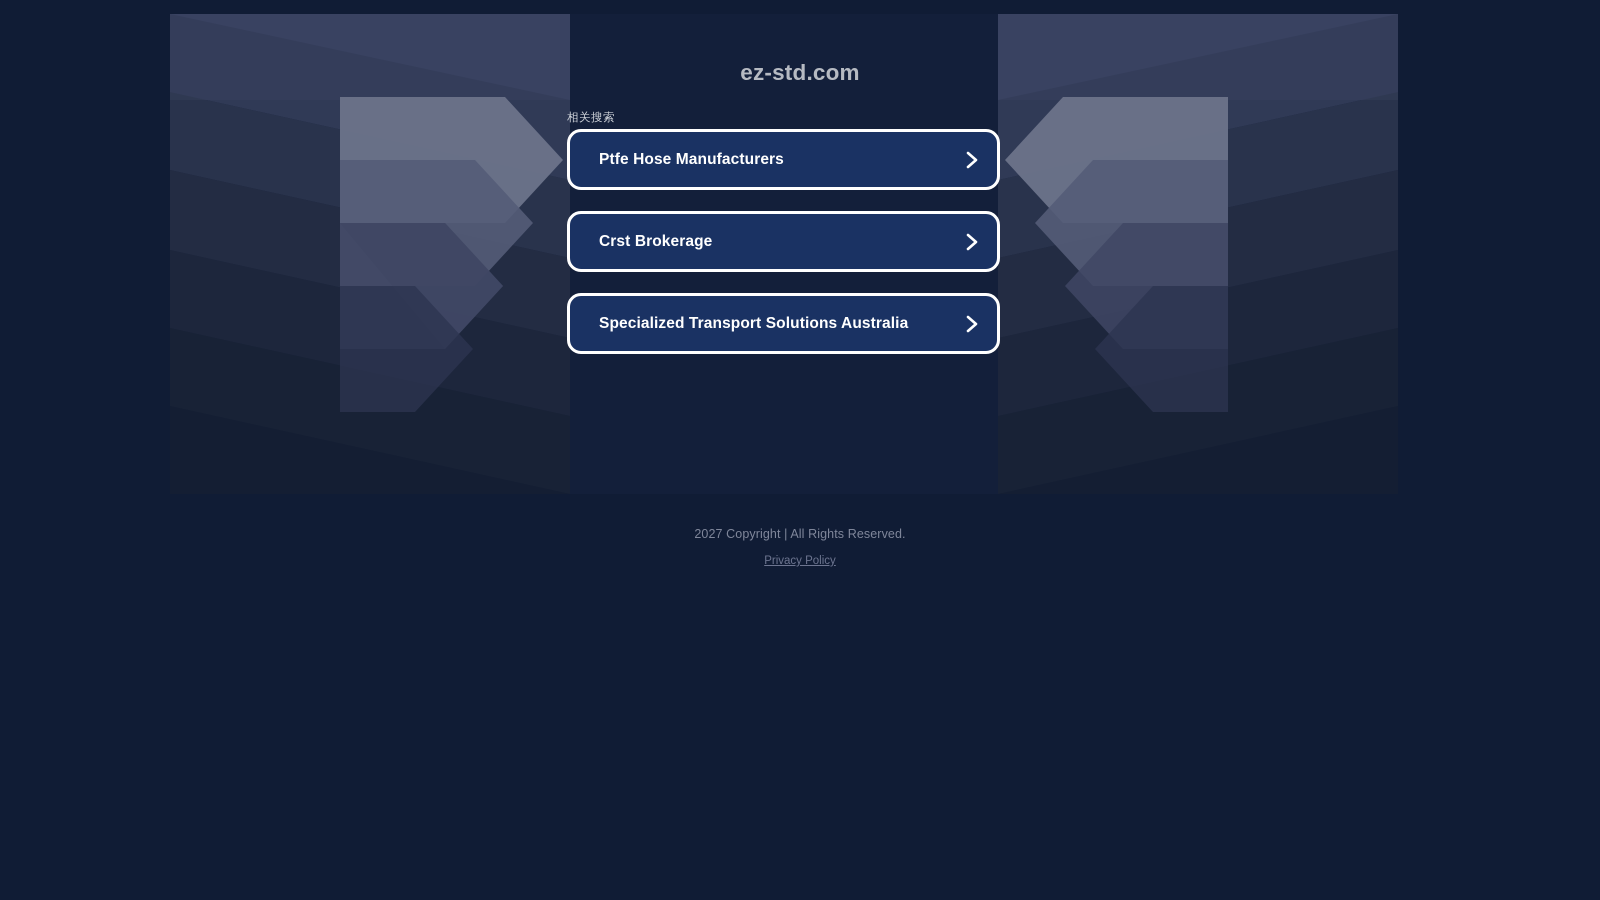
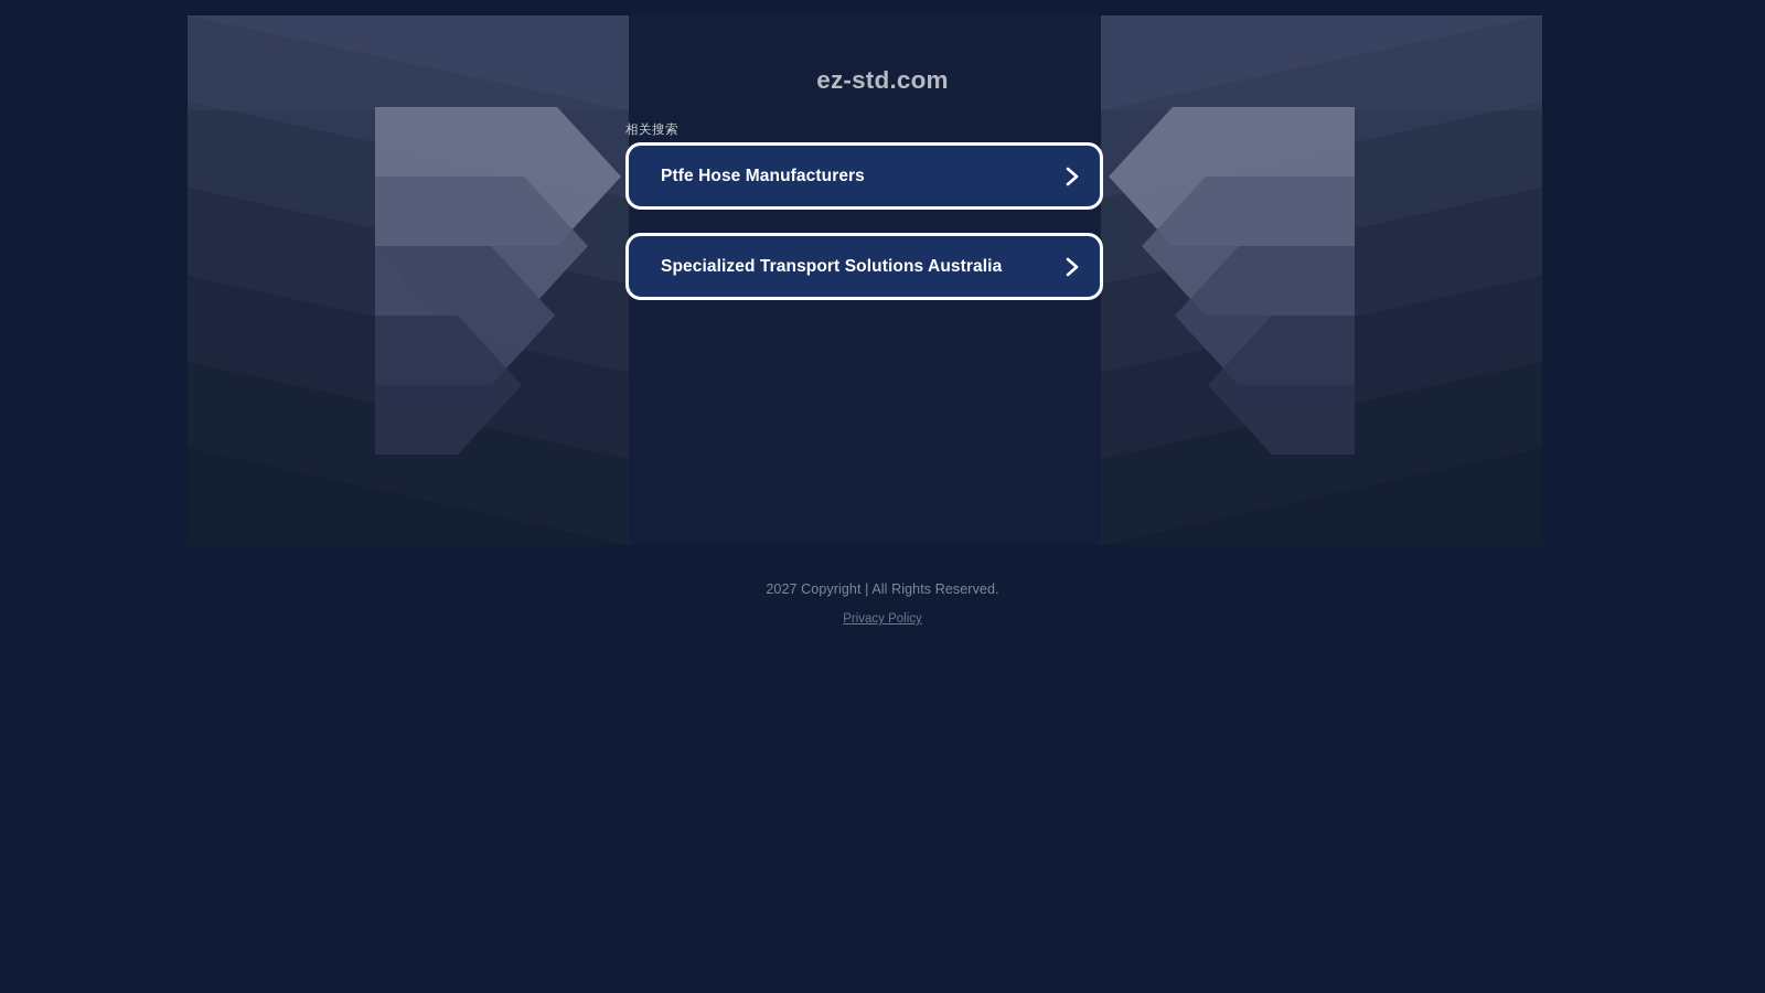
  ez-std.com
  相关搜索
  Ptfe Hose Manufacturers
- Crst Brokerage
  Specialized Transport Solutions Australia
  2027 Copyright | All Rights Reserved.
  Privacy Policy
